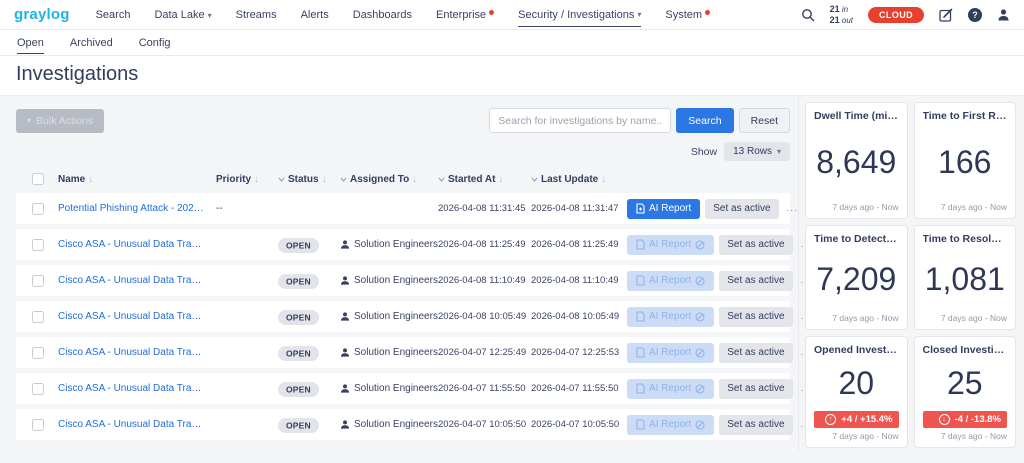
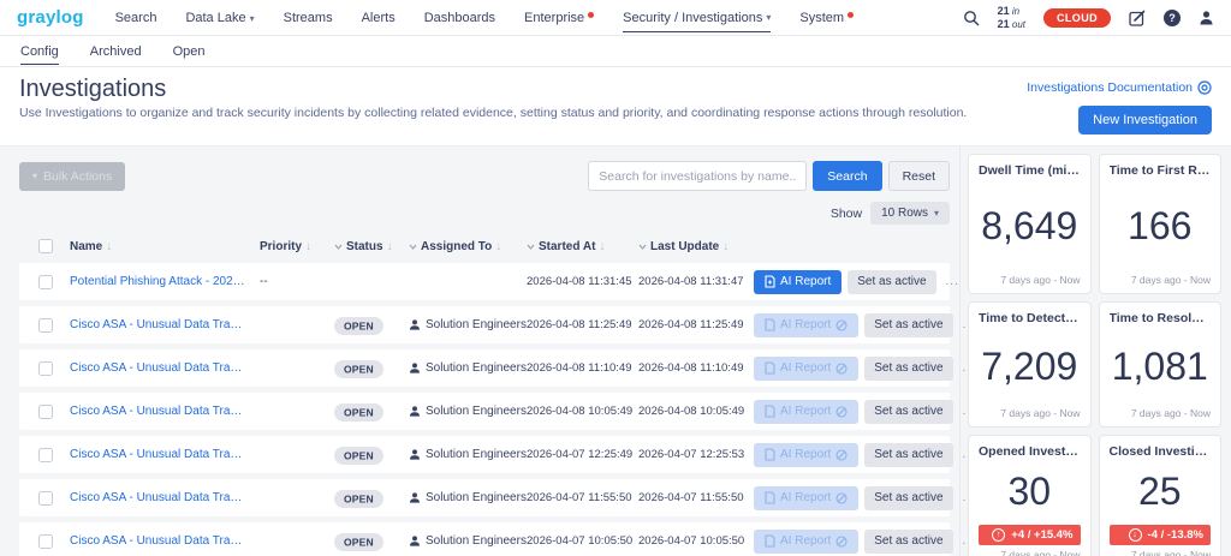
  graylog
  Search
  Data Lake
  ▾
  Streams
  Alerts
  Dashboards
  Enterprise
  Security / Investigations
  ▾
  System
  21 in
  21 out
  CLOUD
  ?
- Open
+ Config
  Archived
- Config
+ Open
  Investigations
+ Use Investigations to organize and track security incidents by collecting related evidence, setting status and priority, and coordinating response actions through resolution.
+ Investigations Documentation
+ New Investigation
  ▾
  Bulk Actions
  Search for investigations by name..
  Search
  Reset
  Show
- 13 Rows
+ 10 Rows
  ▾
  Name
  ↓
  Priority
  ↓
  Status
  ↓
  Assigned To
  ↓
  Started At
  ↓
  Last Update
  ↓
  Potential Phishing Attack - 2026-04-
  --
  2026-04-08 11:31:45
  2026-04-08 11:31:47
  AI Report
  Set as active
  ...
  OPEN
  Solution Engineers
  2026-04-08 11:25:49
  2026-04-08 11:25:49
  AI Report
  Set as active
  OPEN
  Solution Engineers
  2026-04-08 11:10:49
  2026-04-08 11:10:49
  AI Report
  Set as active
  OPEN
  Solution Engineers
  2026-04-08 10:05:49
  2026-04-08 10:05:49
  AI Report
  Set as active
  OPEN
  Solution Engineers
  2026-04-07 12:25:49
  2026-04-07 12:25:53
  AI Report
  Set as active
  OPEN
  Solution Engineers
  2026-04-07 11:55:50
  2026-04-07 11:55:50
  AI Report
  Set as active
  OPEN
  Solution Engineers
  2026-04-07 10:05:50
  2026-04-07 10:05:50
  AI Report
  Set as active
  Dwell Time (minu
  8,649
  7 days ago - Now
  166
  7 days ago - Now
  7,209
  7 days ago - Now
  1,081
  7 days ago - Now
  Opened Investig
- 20
+ 30
  +4 / +15.4%
  7 days ago - Now
  Closed Investiga
  25
  -4 / -13.8%
  7 days ago - Now
